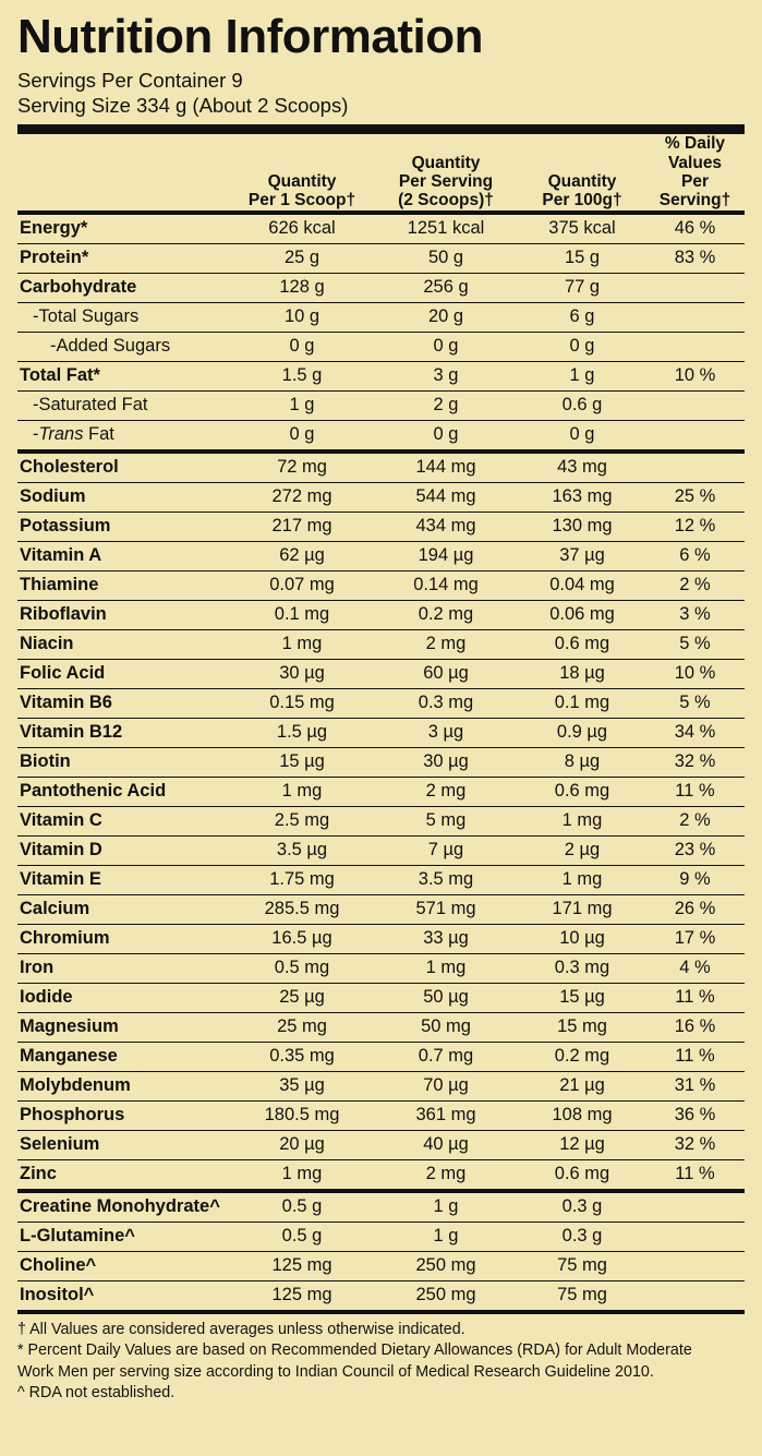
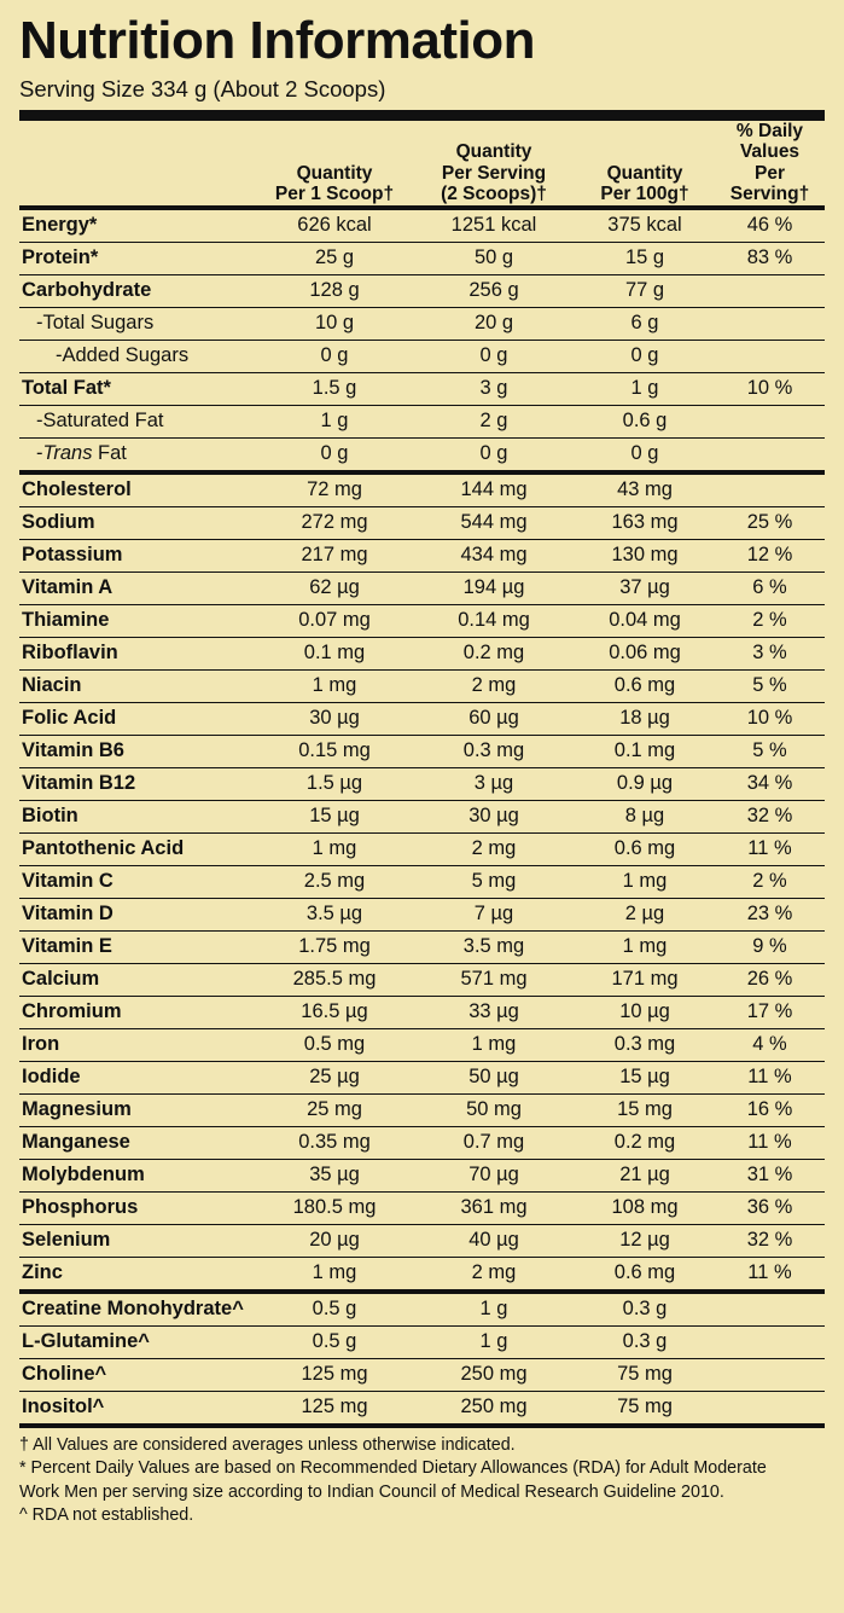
  Nutrition Information
- Servings Per Container 9
  Serving Size 334 g (About 2 Scoops)
  	Quantity Per 1 Scoop†	Quantity Per Serving (2 Scoops)†	Quantity Per 100g†	% Daily Values Per Serving†
  Energy*	626 kcal	1251 kcal	375 kcal	46 %
  Protein*	25 g	50 g	15 g	83 %
  Carbohydrate	128 g	256 g	77 g
  -Total Sugars	10 g	20 g	6 g
  -Added Sugars	0 g	0 g	0 g
  Total Fat*	1.5 g	3 g	1 g	10 %
  -Saturated Fat	1 g	2 g	0.6 g
  -Trans Fat	0 g	0 g	0 g
  Cholesterol	72 mg	144 mg	43 mg
  Sodium	272 mg	544 mg	163 mg	25 %
  Potassium	217 mg	434 mg	130 mg	12 %
  Vitamin A	62 µg	194 µg	37 µg	6 %
  Thiamine	0.07 mg	0.14 mg	0.04 mg	2 %
  Riboflavin	0.1 mg	0.2 mg	0.06 mg	3 %
  Niacin	1 mg	2 mg	0.6 mg	5 %
  Folic Acid	30 µg	60 µg	18 µg	10 %
  Vitamin B6	0.15 mg	0.3 mg	0.1 mg	5 %
  Vitamin B12	1.5 µg	3 µg	0.9 µg	34 %
  Biotin	15 µg	30 µg	8 µg	32 %
  Pantothenic Acid	1 mg	2 mg	0.6 mg	11 %
  Vitamin C	2.5 mg	5 mg	1 mg	2 %
  Vitamin D	3.5 µg	7 µg	2 µg	23 %
  Vitamin E	1.75 mg	3.5 mg	1 mg	9 %
  Calcium	285.5 mg	571 mg	171 mg	26 %
  Chromium	16.5 µg	33 µg	10 µg	17 %
  Iron	0.5 mg	1 mg	0.3 mg	4 %
  Iodide	25 µg	50 µg	15 µg	11 %
  Magnesium	25 mg	50 mg	15 mg	16 %
  Manganese	0.35 mg	0.7 mg	0.2 mg	11 %
  Molybdenum	35 µg	70 µg	21 µg	31 %
  Phosphorus	180.5 mg	361 mg	108 mg	36 %
  Selenium	20 µg	40 µg	12 µg	32 %
  Zinc	1 mg	2 mg	0.6 mg	11 %
  Creatine Monohydrate^	0.5 g	1 g	0.3 g
  L-Glutamine^	0.5 g	1 g	0.3 g
  Choline^	125 mg	250 mg	75 mg
  Inositol^	125 mg	250 mg	75 mg
  † All Values are considered averages unless otherwise indicated.
  * Percent Daily Values are based on Recommended Dietary Allowances (RDA) for Adult Moderate
  Work Men per serving size according to Indian Council of Medical Research Guideline 2010.
  ^ RDA not established.
